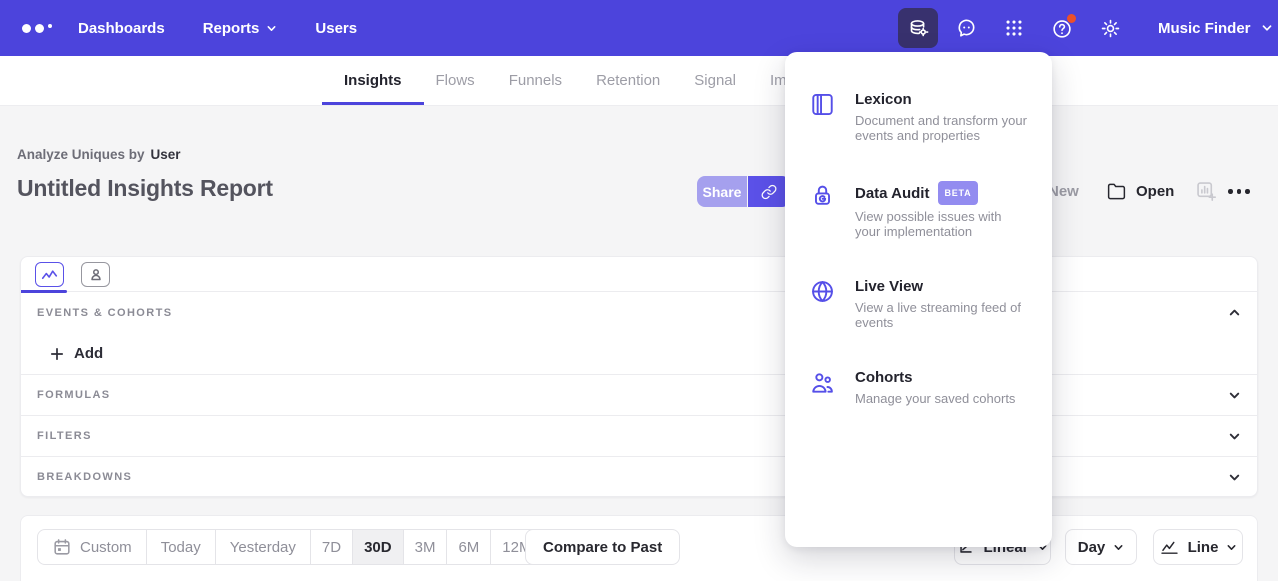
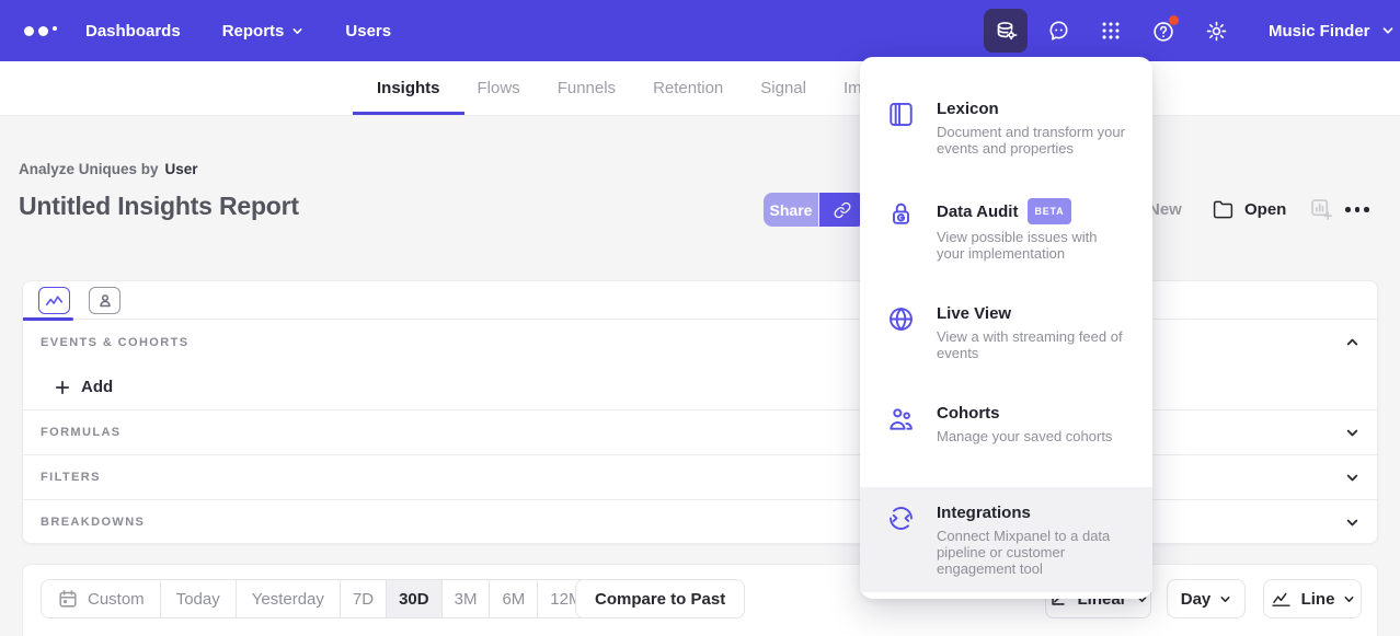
  Dashboards
  Reports
  Users
  Music Finder
  Insights
  Flows
  Funnels
  Retention
  Signal
  Analyze Uniques by User
  Untitled Insights Report
  Share
  New
  Open
  EVENTS & COHORTS
  Add
  FORMULAS
  FILTERS
  BREAKDOWNS
  Custom
  Today
  Yesterday
  7D
  30D
  3M
  6M
  Compare to Past
  Linear
  Day
  Line
  Lexicon
  Document and transform your events and properties
  Data Audit
  BETA
  View possible issues with your implementation
  Live View
- View a live streaming feed of events
+ View a with streaming feed of events
  Cohorts
  Manage your saved cohorts
+ Integrations
+ Connect Mixpanel to a data pipeline or customer engagement tool
